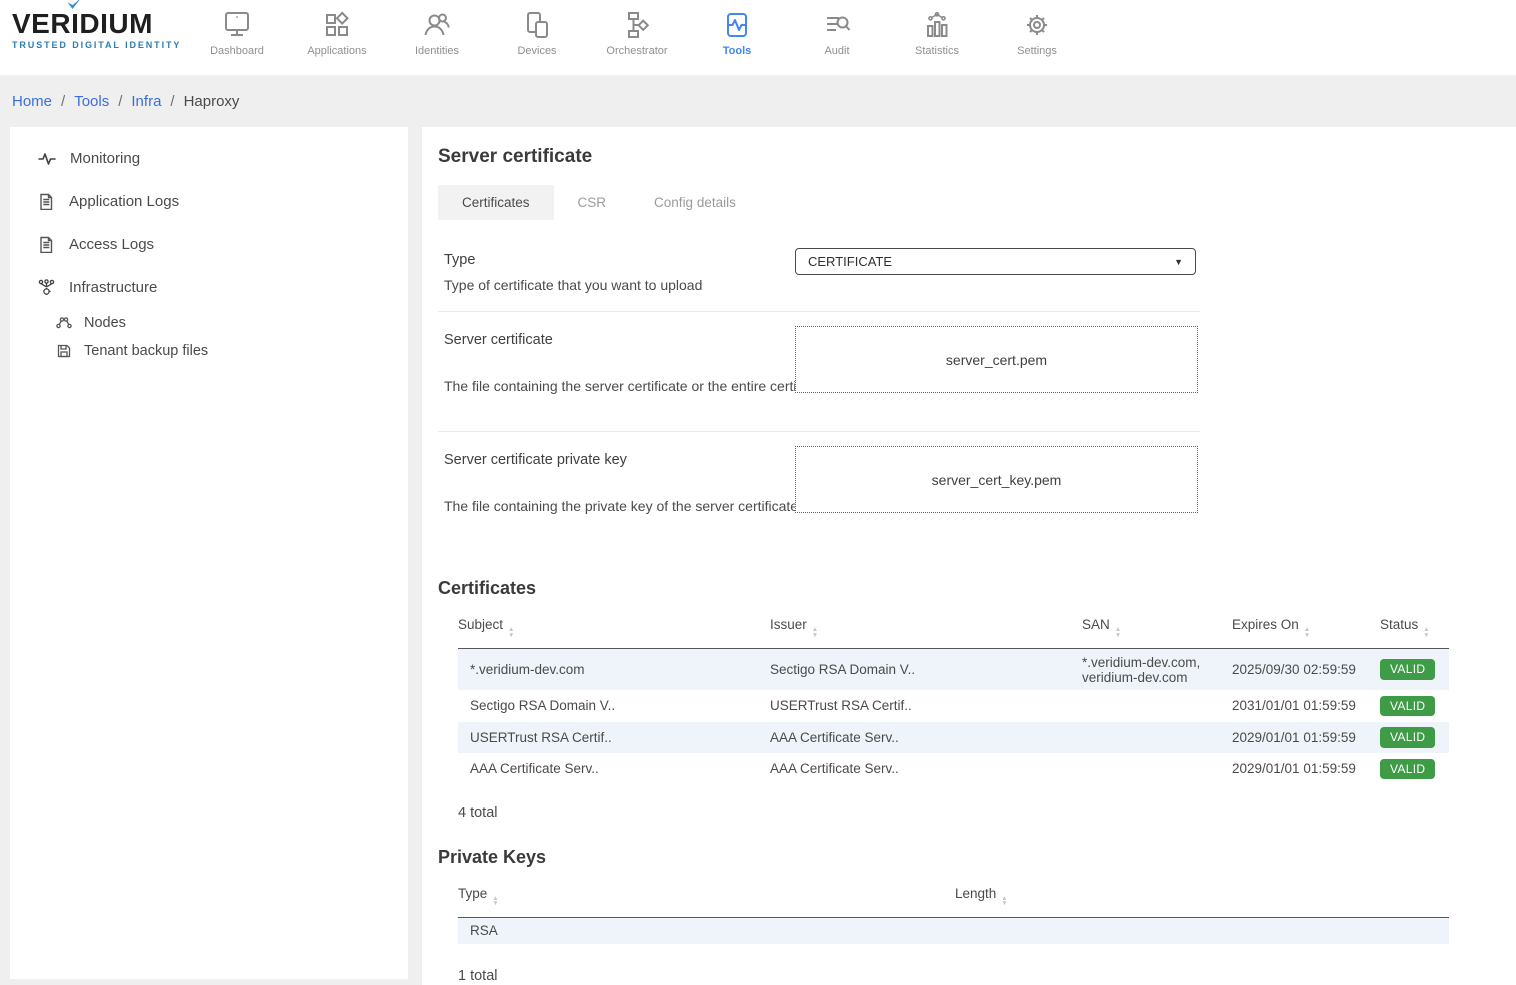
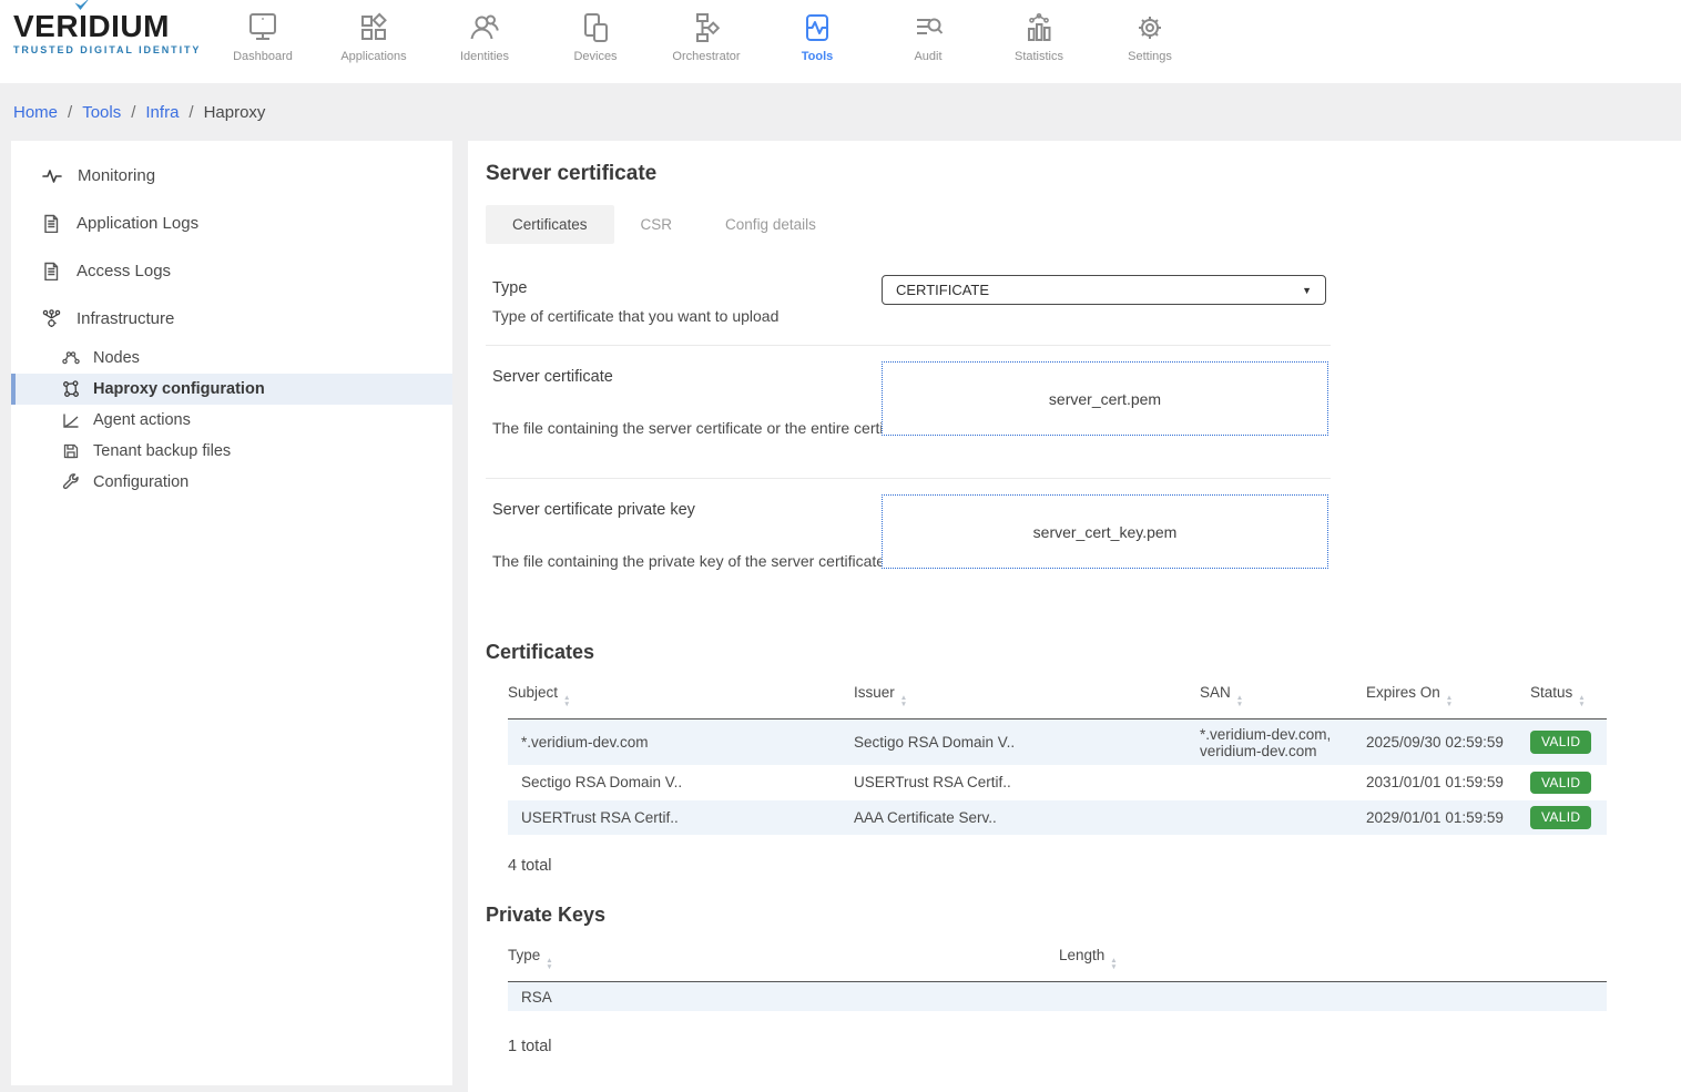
  VERIDIUM
  TRUSTED DIGITAL IDENTITY
  Dashboard
  Applications
  Identities
  Devices
  Orchestrator
  Tools
  Audit
  Statistics
  Settings
  Home
  /
  Tools
  /
  Infra
  /
  Haproxy
  Monitoring
  Application Logs
  Access Logs
  Infrastructure
  Nodes
+ Haproxy configuration
+ Agent actions
  Tenant backup files
+ Configuration
  Server certificate
  Certificates
  CSR
  Config details
  Type
  Type of certificate that you want to upload
  CERTIFICATE
  ▼
  Server certificate
  The file containing the server certificate or the entire cert
  server_cert.pem
  Server certificate private key
  The file containing the private key of the server certificat
  server_cert_key.pem
  Certificates
  Subject	Issuer	SAN	Expires On	Status
  *.veridium-dev.com	Sectigo RSA Domain V..	*.veridium-dev.com, veridium-dev.com	2025/09/30 02:59:59	VALID
  Sectigo RSA Domain V..	USERTrust RSA Certif..		2031/01/01 01:59:59	VALID
  USERTrust RSA Certif..	AAA Certificate Serv..		2029/01/01 01:59:59	VALID
- AAA Certificate Serv..	AAA Certificate Serv..		2029/01/01 01:59:59	VALID
  4 total
  Private Keys
  Type	Length
  RSA
  1 total
